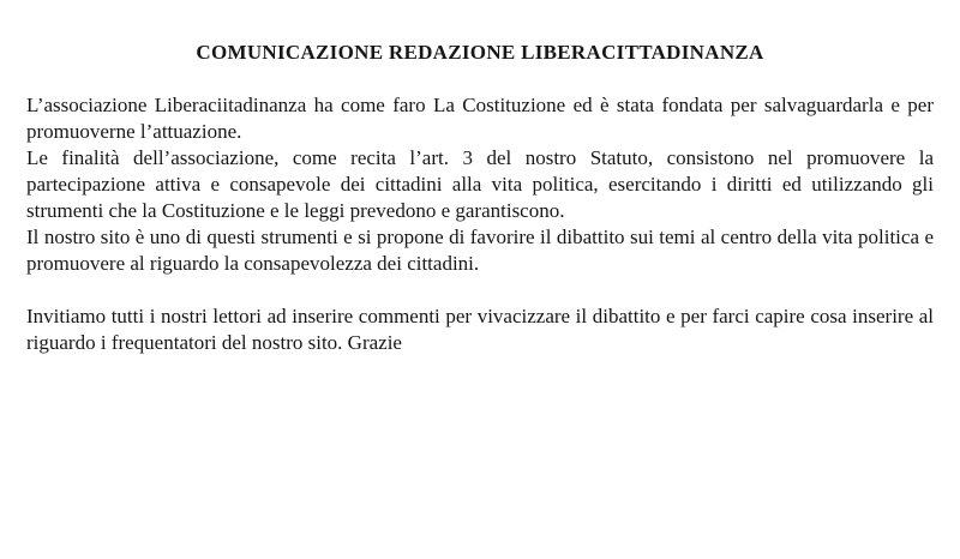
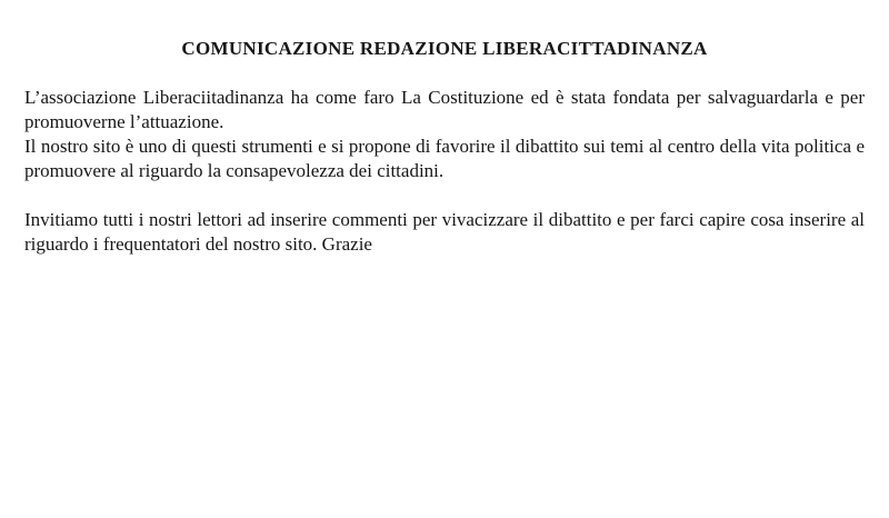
  COMUNICAZIONE REDAZIONE LIBERACITTADINANZA
  L’associazione Liberaciitadinanza ha come faro La Costituzione ed è stata fondata per salvaguardarla e per promuoverne l’attuazione.
- Le finalità dell’associazione, come recita l’art. 3 del nostro Statuto, consistono nel promuovere la partecipazione attiva e consapevole dei cittadini alla vita politica, esercitando i diritti ed utilizzando gli strumenti che la Costituzione e le leggi prevedono e garantiscono.
  Il nostro sito è uno di questi strumenti e si propone di favorire il dibattito sui temi al centro della vita politica e promuovere al riguardo la consapevolezza dei cittadini.
  Invitiamo tutti i nostri lettori ad inserire commenti per vivacizzare il dibattito e per farci capire cosa inserire al riguardo i frequentatori del nostro sito. Grazie
